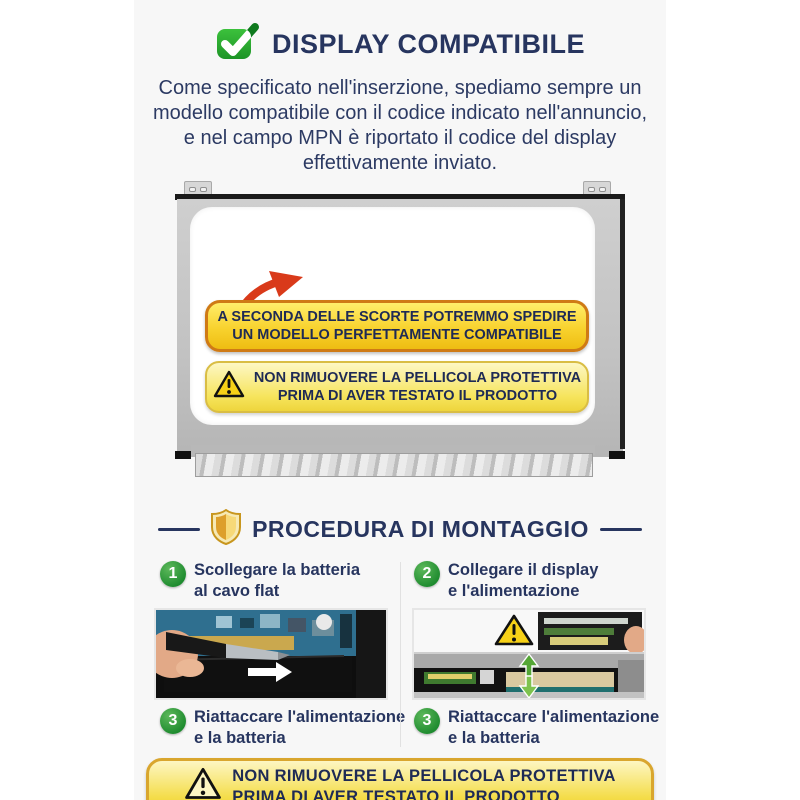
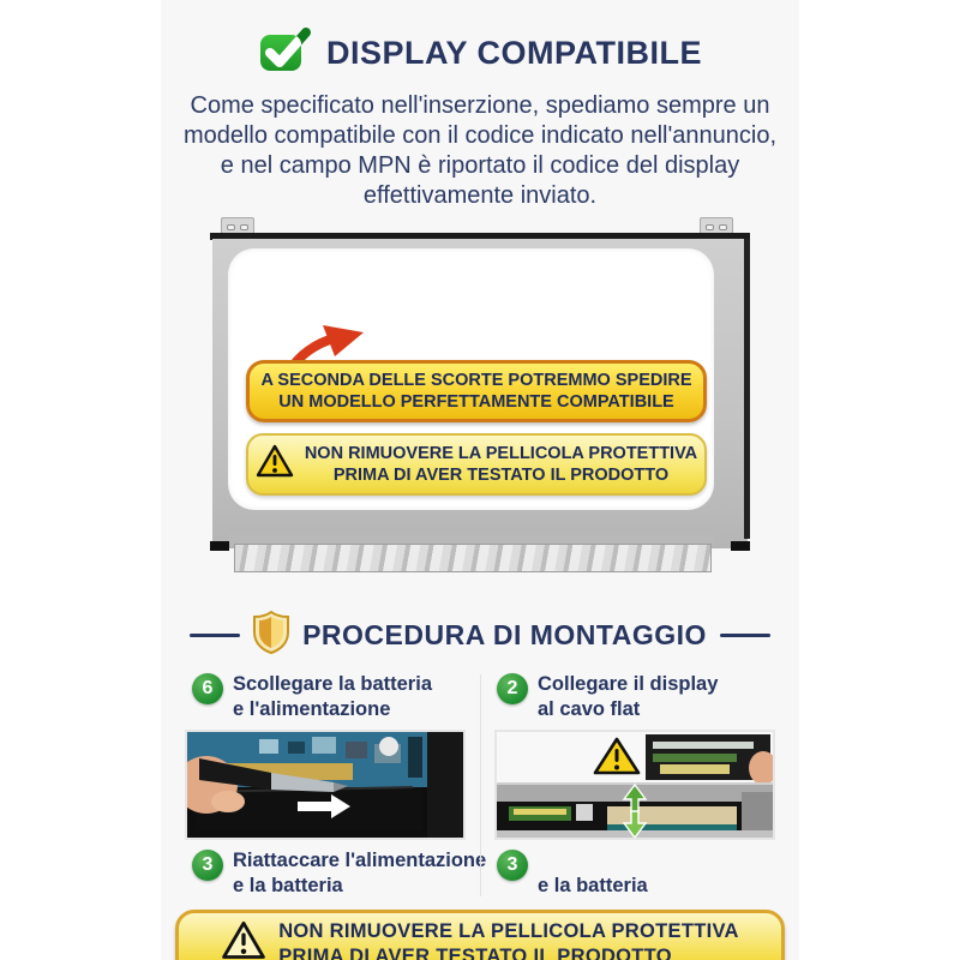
  DISPLAY COMPATIBILE
  Come specificato nell'inserzione, spediamo sempre un modello compatibile con il codice indicato nell'annuncio, e nel campo MPN è riportato il codice del display effettivamente inviato.
  A SECONDA DELLE SCORTE POTREMMO SPEDIRE
  UN MODELLO PERFETTAMENTE COMPATIBILE
  NON RIMUOVERE LA PELLICOLA PROTETTIVA
  PRIMA DI AVER TESTATO IL PRODOTTO
  PROCEDURA DI MONTAGGIO
- 1
+ 6
  Scollegare la batteria
- al cavo flat
+ e l'alimentazione
  2
  Collegare il display
- e l'alimentazione
+ al cavo flat
  3
  Riattaccare l'alimentazion
  e la batteria
  3
- Riattaccare l'alimentazione
  e la batteria
  NON RIMUOVERE LA PELLICOLA PROTETTIVA
  PRIMA DI AVER TESTATO IL PRODOTTO
